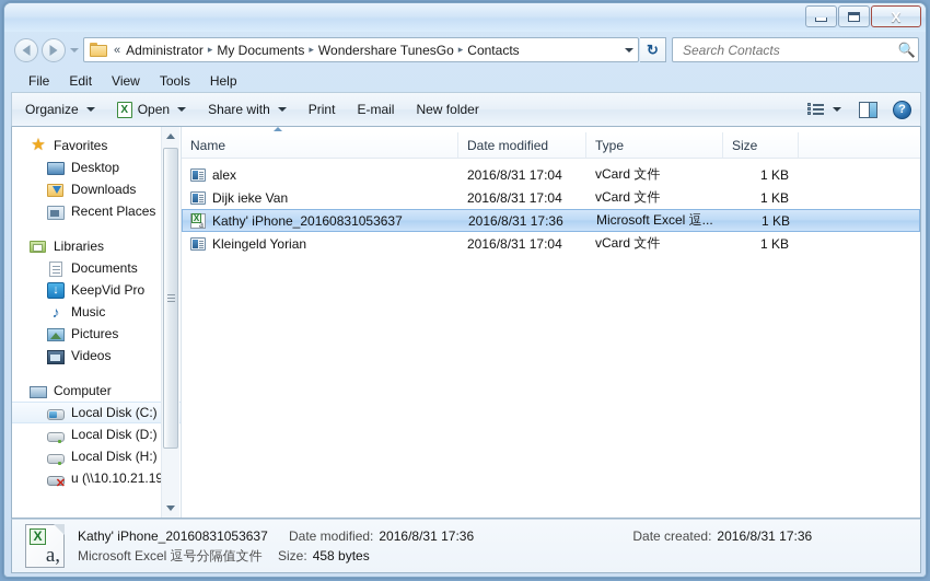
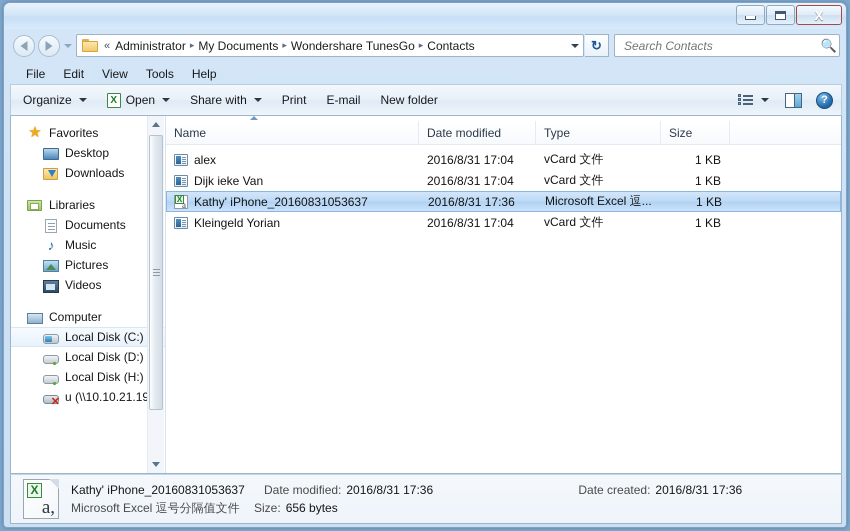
  X
  «
  Administrator
  ▸
  My Documents
  ▸
  Wondershare TunesGo
  ▸
  Contacts
  ↻
  Search Contacts
  🔍
  File
  Edit
  View
  Tools
  Help
  Organize
  X
  Open
  Share with
  Print
  E-mail
  New folder
  ?
  ★
  Favorites
  Desktop
  Downloads
- Recent Places
  Libraries
  Documents
- ↓
- KeepVid Pro
  ♪
  Music
  Pictures
  Videos
  Computer
  Local Disk (C:)
  Local Disk (D:)
  Local Disk (H:)
  u (\\10.10.21.19
  Name
  Date modified
  Type
  Size
  alex
  2016/8/31 17:04
  vCard 文件
  1 KB
  Dijk ieke Van
  2016/8/31 17:04
  vCard 文件
  1 KB
  Kathy' iPhone_20160831053637
  2016/8/31 17:36
  Microsoft Excel 逗...
  1 KB
  Kleingeld Yorian
  2016/8/31 17:04
  vCard 文件
  1 KB
  X
  a,
  Kathy' iPhone_20160831053637
  Date modified:
  2016/8/31 17:36
  Date created:
  2016/8/31 17:36
  Microsoft Excel 逗号分隔值文件
  Size:
- 458 bytes
+ 656 bytes
